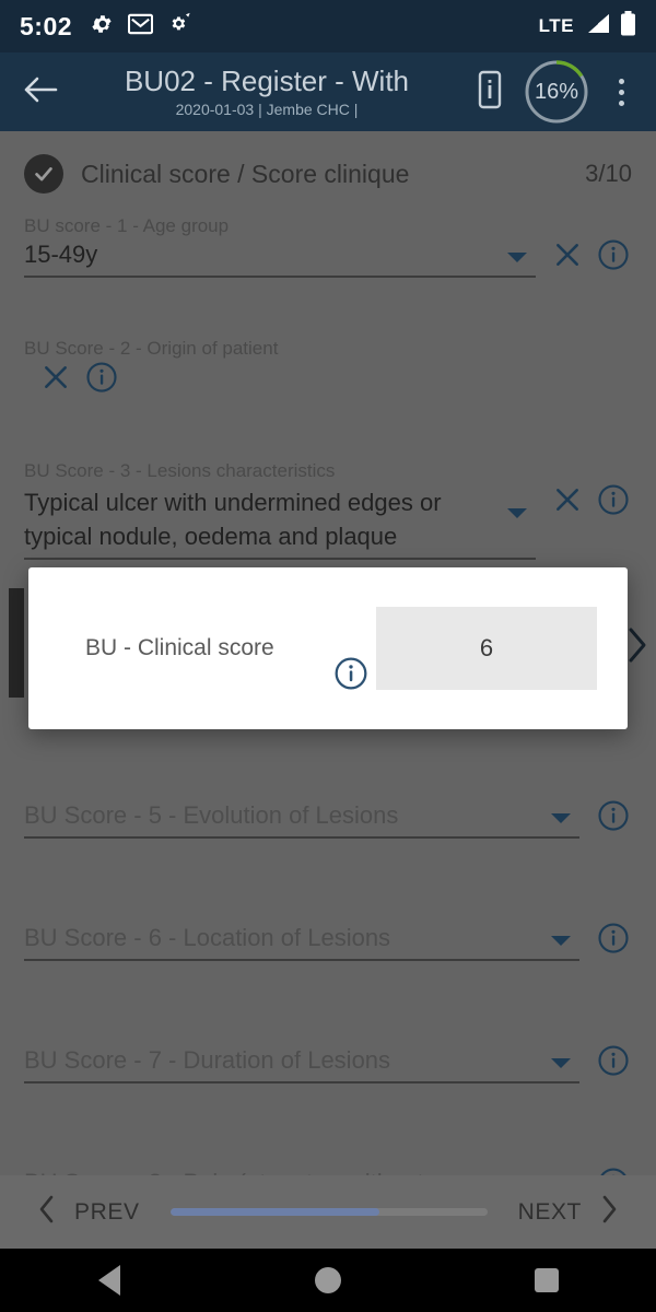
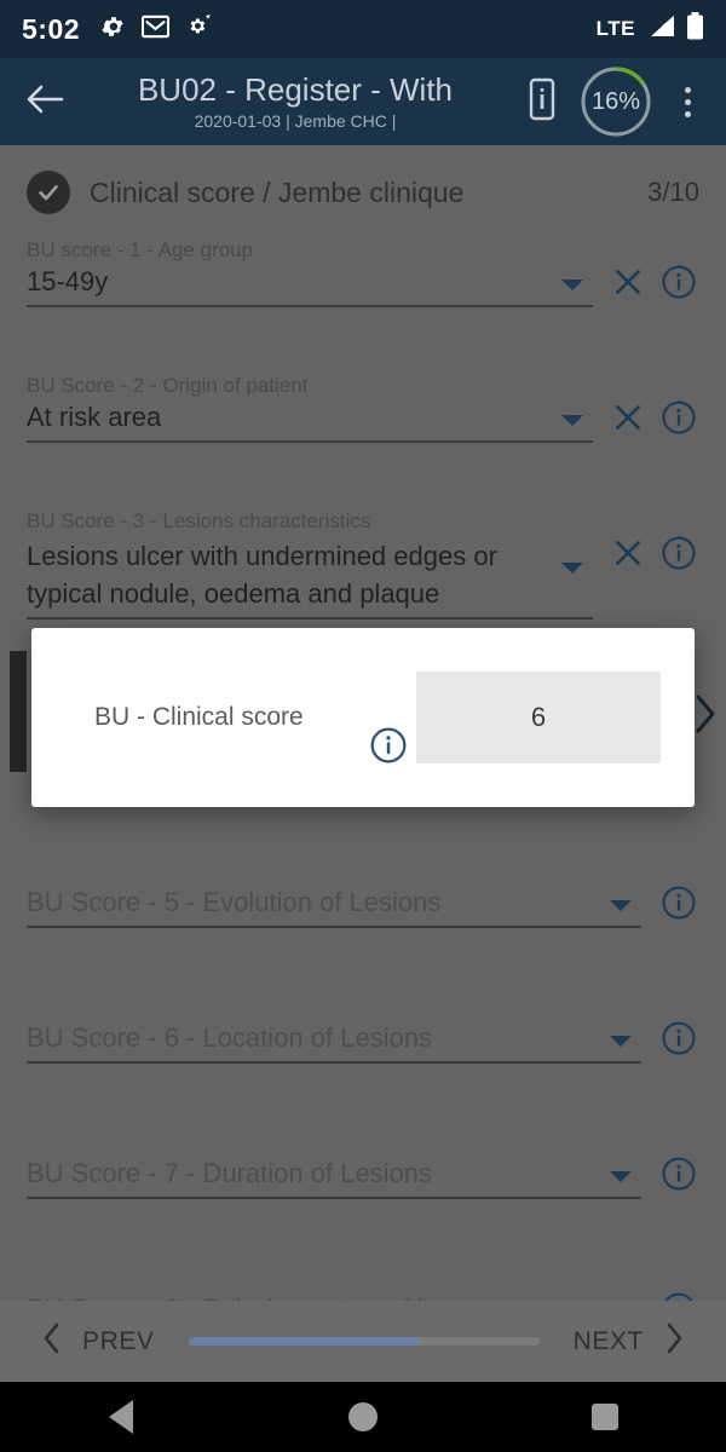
  5:02
  LTE
  BU02 - Register - With
  2020-01-03 | Jembe CHC |
  16%
- Clinical score / Score clinique
+ Clinical score / Jembe clinique
  3/10
  BU score - 1 - Age group
  15-49y
  BU Score - 2 - Origin of patient
+ At risk area
  BU Score - 3 - Lesions characteristics
- Typical ulcer with undermined edges or typical nodule, oedema and plaque
+ Lesions ulcer with undermined edges or typical nodule, oedema and plaque
  BU - Clinical score
  6
  PREV
  NEXT
